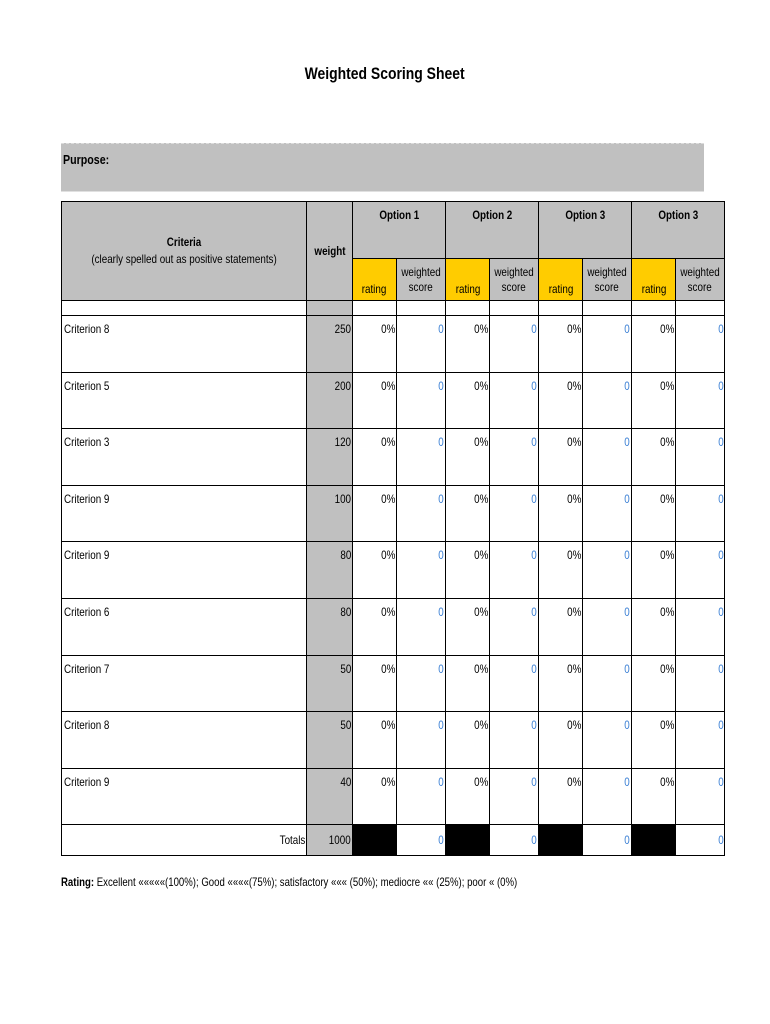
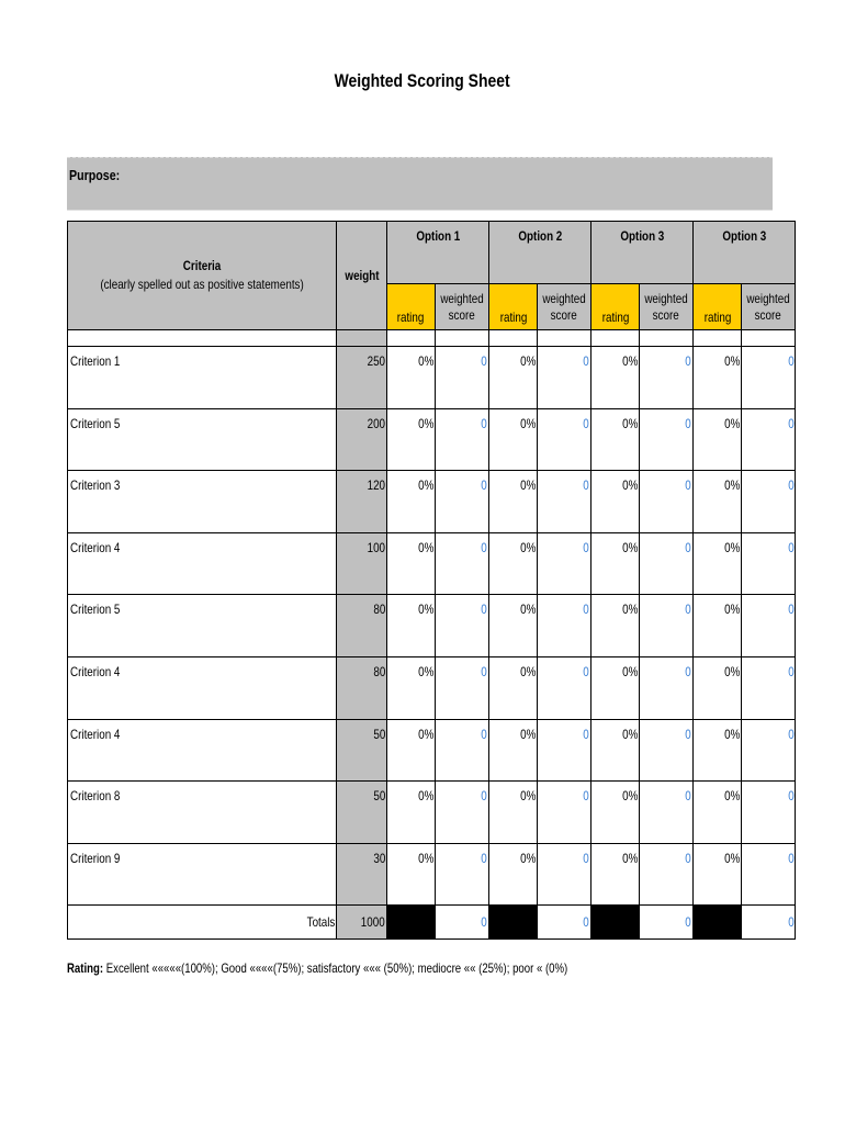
  Weighted Scoring Sheet
  Purpose:
  Criteria (clearly spelled out as positive statements)	weight	Option 1	Option 2	Option 3	Option 3
  rating	weightedscore	rating	weightedscore	rating	weightedscore	rating	weightedscore
- Criterion 8	250	0%	0	0%	0	0%	0	0%	0
+ Criterion 1	250	0%	0	0%	0	0%	0	0%	0
  Criterion 5	200	0%	0	0%	0	0%	0	0%	0
  Criterion 3	120	0%	0	0%	0	0%	0	0%	0
- Criterion 9	100	0%	0	0%	0	0%	0	0%	0
+ Criterion 4	100	0%	0	0%	0	0%	0	0%	0
- Criterion 9	80	0%	0	0%	0	0%	0	0%	0
+ Criterion 5	80	0%	0	0%	0	0%	0	0%	0
- Criterion 6	80	0%	0	0%	0	0%	0	0%	0
+ Criterion 4	80	0%	0	0%	0	0%	0	0%	0
- Criterion 7	50	0%	0	0%	0	0%	0	0%	0
+ Criterion 4	50	0%	0	0%	0	0%	0	0%	0
  Criterion 8	50	0%	0	0%	0	0%	0	0%	0
- Criterion 9	40	0%	0	0%	0	0%	0	0%	0
+ Criterion 9	30	0%	0	0%	0	0%	0	0%	0
  Totals	1000		0		0		0		0
  Rating: Excellent «««««(100%); Good ««««(75%); satisfactory ««« (50%); mediocre «« (25%); poor « (0%)
